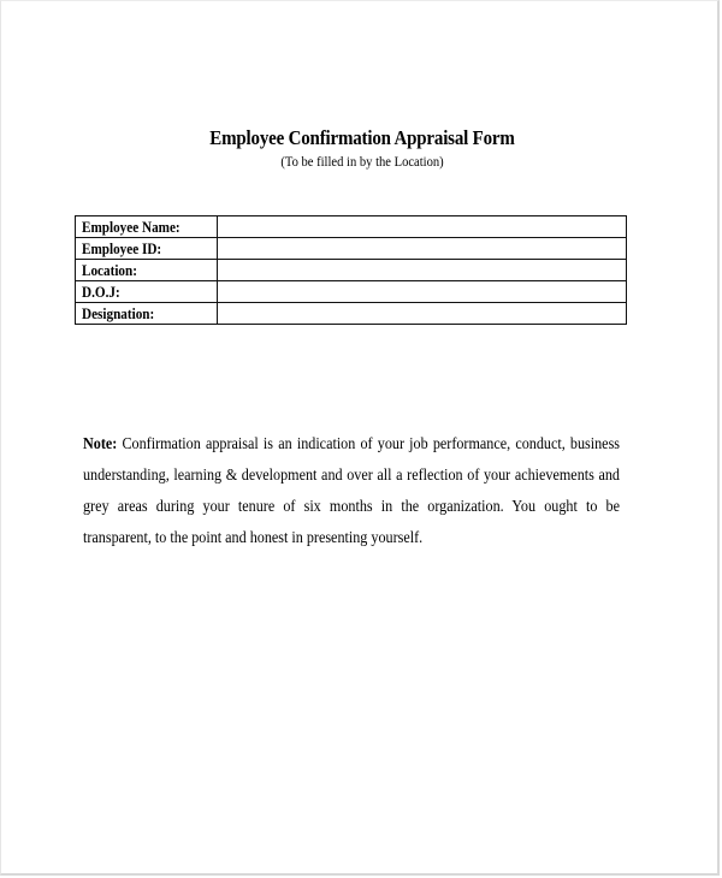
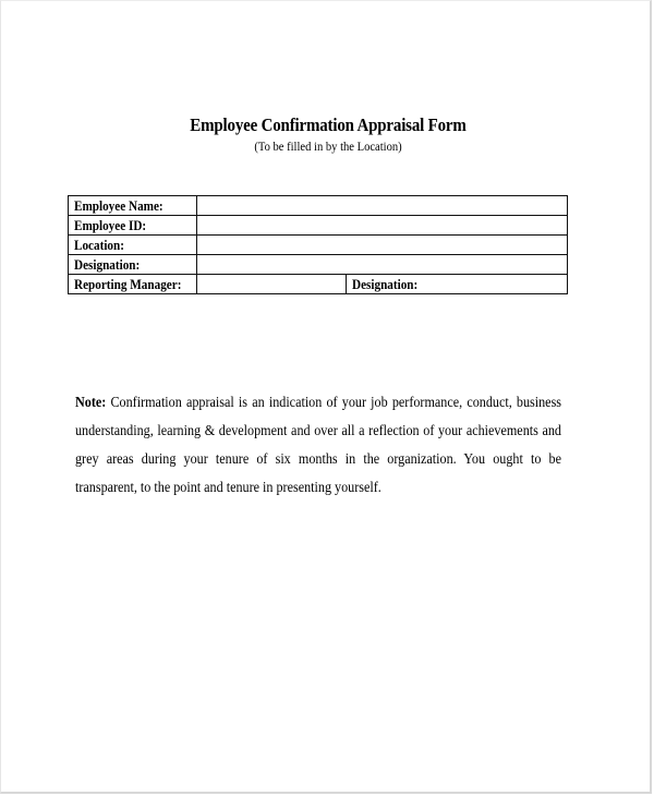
  Employee Confirmation Appraisal Form
  (To be filled in by the Location)
  Employee Name:
  Employee ID:
  Location:
- D.O.J:
  Designation:
+ Reporting Manager:		Designation:
- Note: Confirmation appraisal is an indication of your job performance, conduct, business understanding, learning & development and over all a reflection of your achievements and grey areas during your tenure of six months in the organization. You ought to be transparent, to the point and honest in presenting yourself.
+ Note: Confirmation appraisal is an indication of your job performance, conduct, business understanding, learning & development and over all a reflection of your achievements and grey areas during your tenure of six months in the organization. You ought to be transparent, to the point and tenure in presenting yourself.
